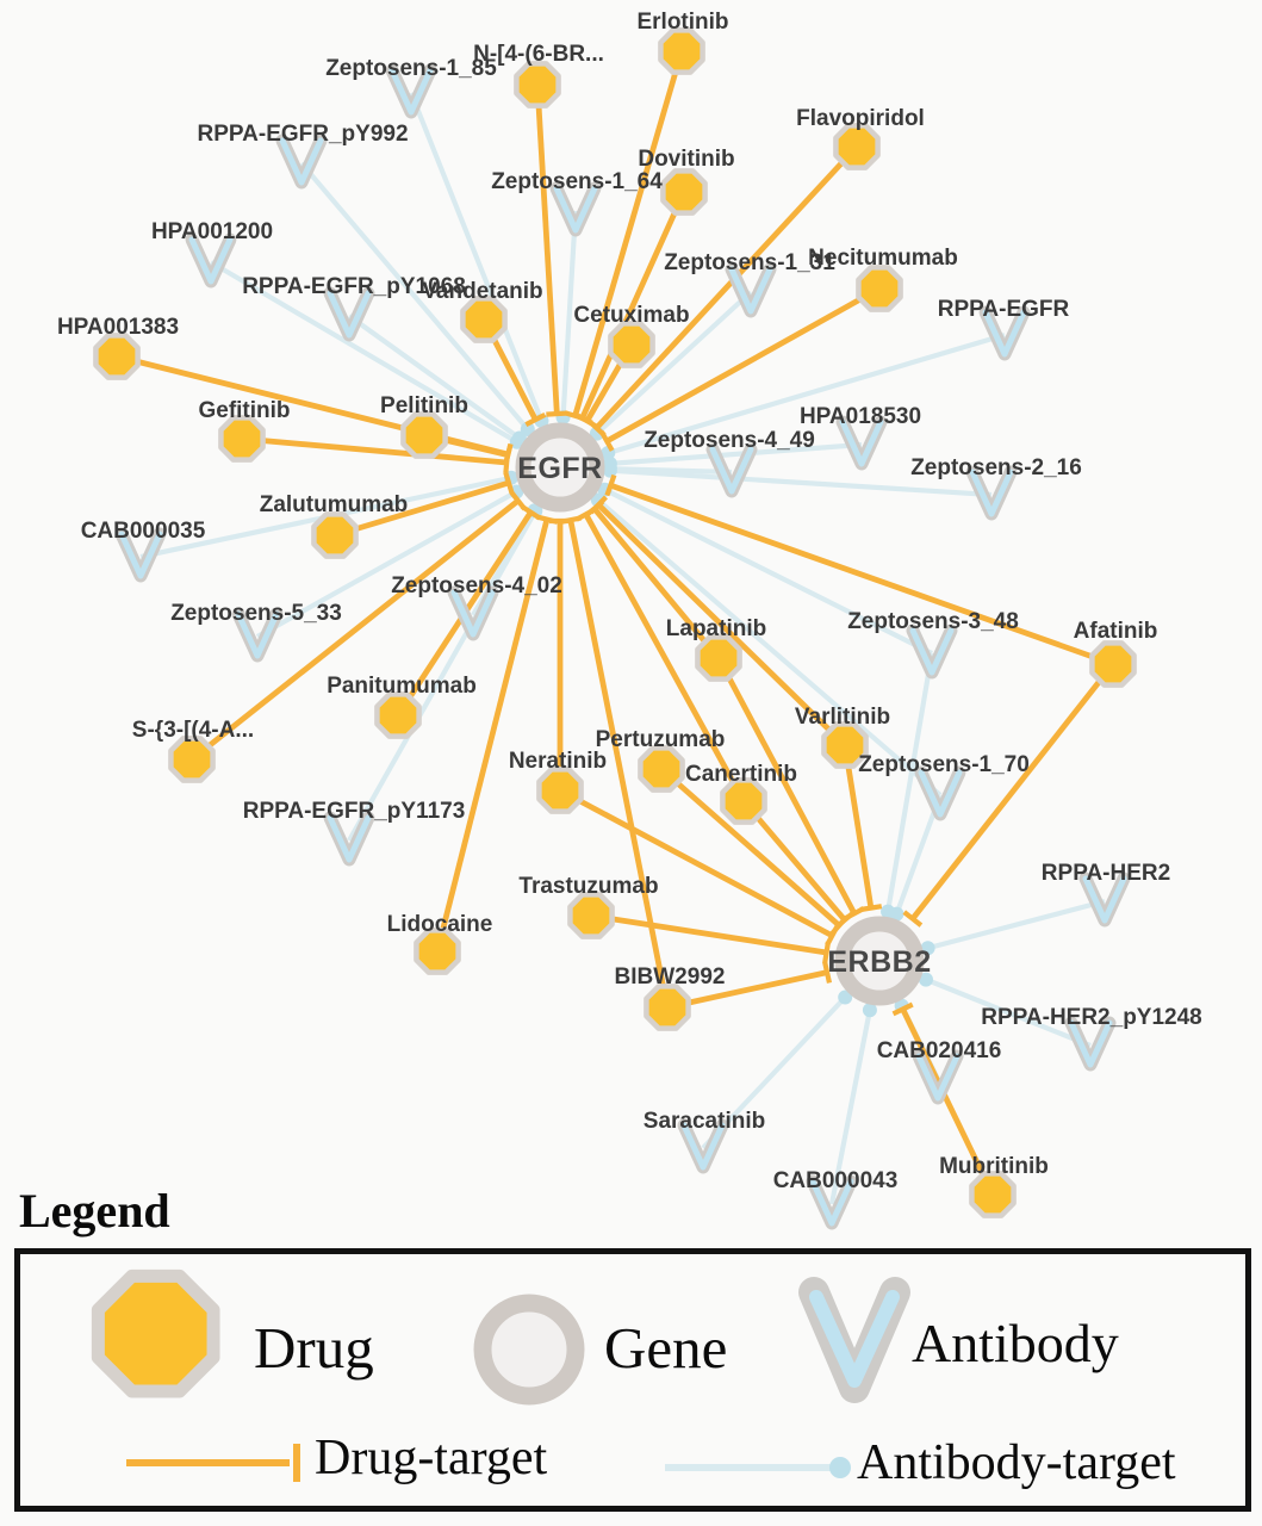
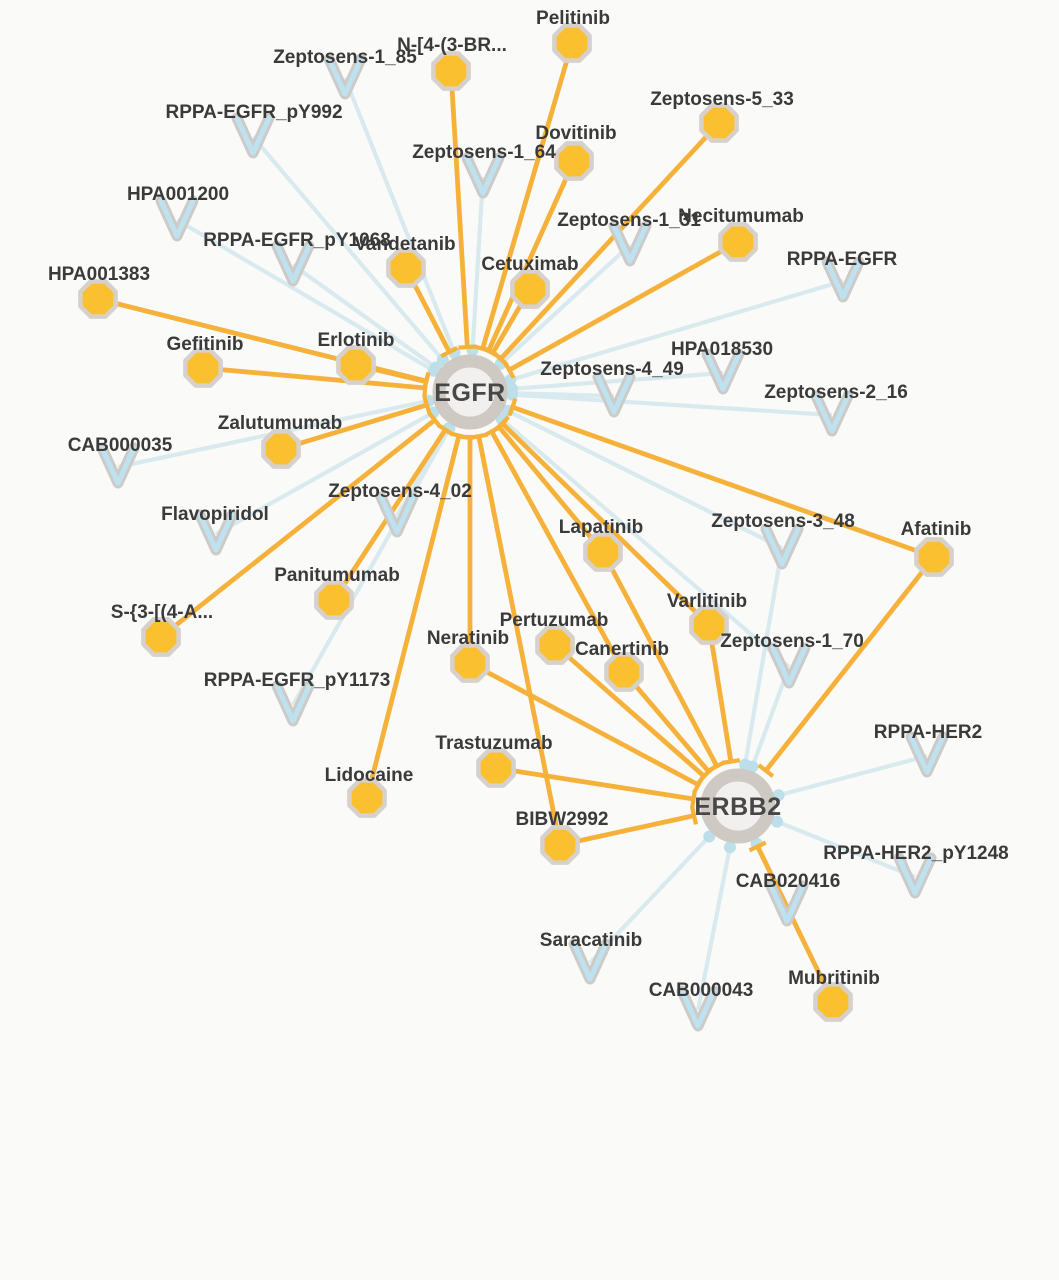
  Zeptosens-1_85
  RPPA-EGFR_pY992
  HPA001200
  RPPA-EGFR_pY1068
  Zeptosens-1_64
  Zeptosens-1_31
  RPPA-EGFR
  HPA018530
  Zeptosens-4_49
  Zeptosens-2_16
  CAB000035
- Zeptosens-5_33
+ Flavopiridol
  Zeptosens-4_02
  RPPA-EGFR_pY1173
  Zeptosens-3_48
  Zeptosens-1_70
  RPPA-HER2
  RPPA-HER2_pY1248
  CAB020416
  Saracatinib
  CAB000043
- Erlotinib
+ Pelitinib
- N-[4-(6-BR...
+ N-[4-(3-BR...
  Dovitinib
- Flavopiridol
+ Zeptosens-5_33
  Vandetanib
  Cetuximab
  Necitumumab
  HPA001383
  Gefitinib
- Pelitinib
+ Erlotinib
  Zalutumumab
  Panitumumab
  S-{3-[(4-A...
  Lidocaine
  Lapatinib
  Afatinib
  Varlitinib
  Pertuzumab
  Neratinib
  Canertinib
  Trastuzumab
  BIBW2992
  Mubritinib
  EGFR
  ERBB2
- Legend
- Drug
- Gene
- Antibody
- Drug-target
- Antibody-target
